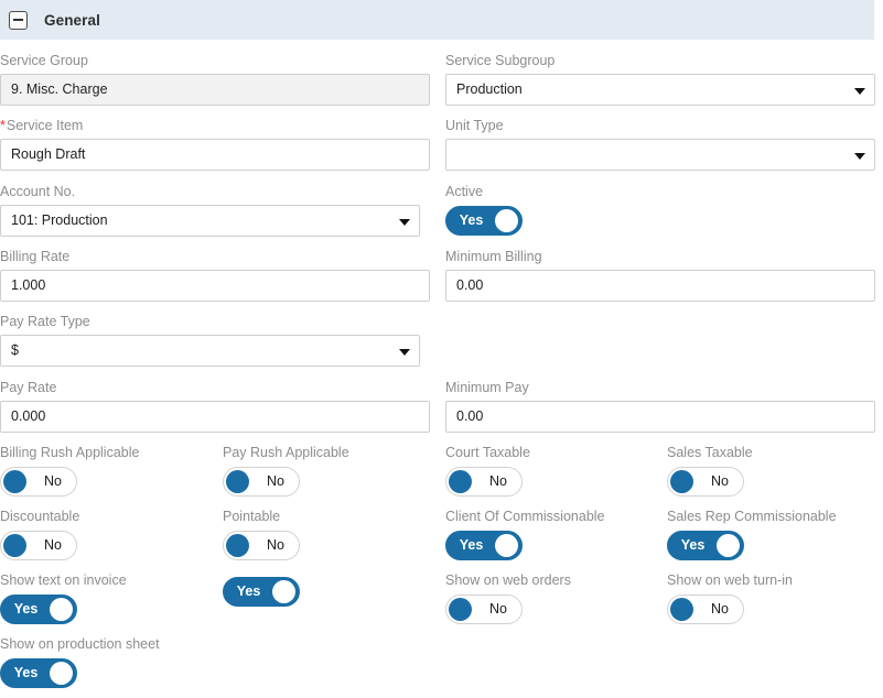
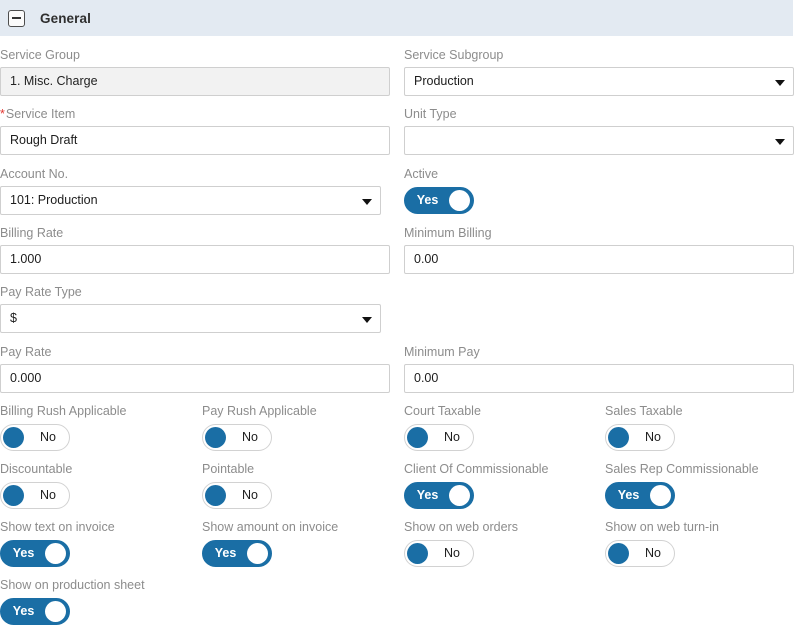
  General
  Service Group
- 9. Misc. Charge
+ 1. Misc. Charge
  Service Subgroup
  Production
  *Service Item
  Rough Draft
  Unit Type
  Account No.
  101: Production
  Active
  Yes
  Billing Rate
  1.000
  Minimum Billing
  0.00
  Pay Rate Type
  $
  Pay Rate
  0.000
  Minimum Pay
  0.00
  Billing Rush Applicable
  No
  Pay Rush Applicable
  No
  Court Taxable
  No
  Sales Taxable
  No
  Discountable
  No
  Pointable
  No
  Client Of Commissionable
  Yes
  Sales Rep Commissionable
  Yes
  Show text on invoice
  Yes
+ Show amount on invoice
  Yes
  Show on web orders
  No
  Show on web turn-in
  No
  Show on production sheet
  Yes
